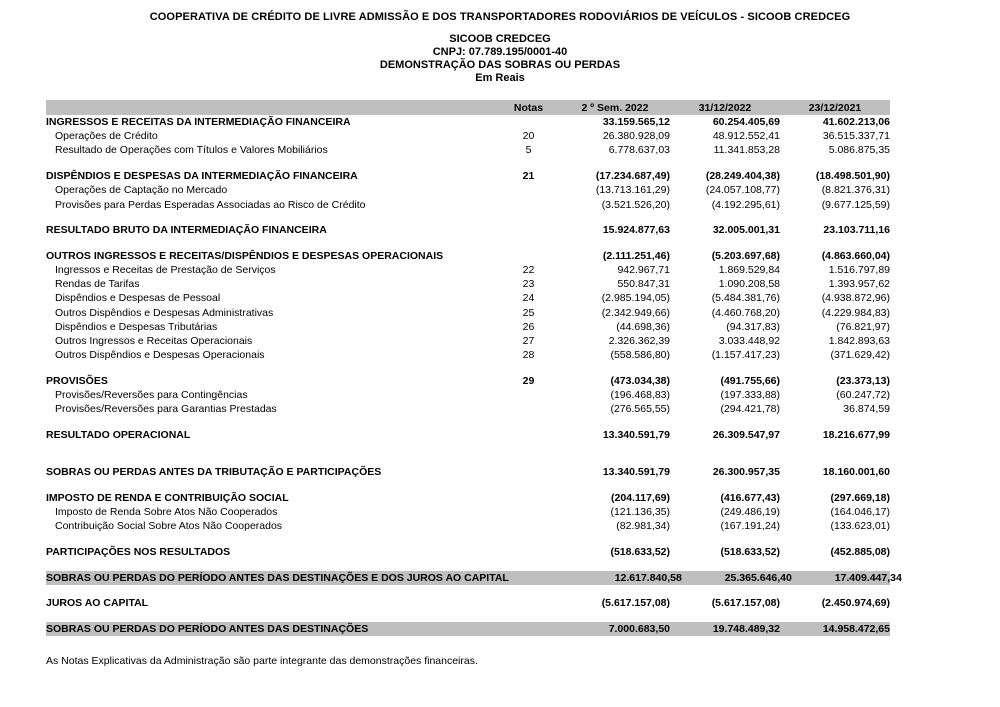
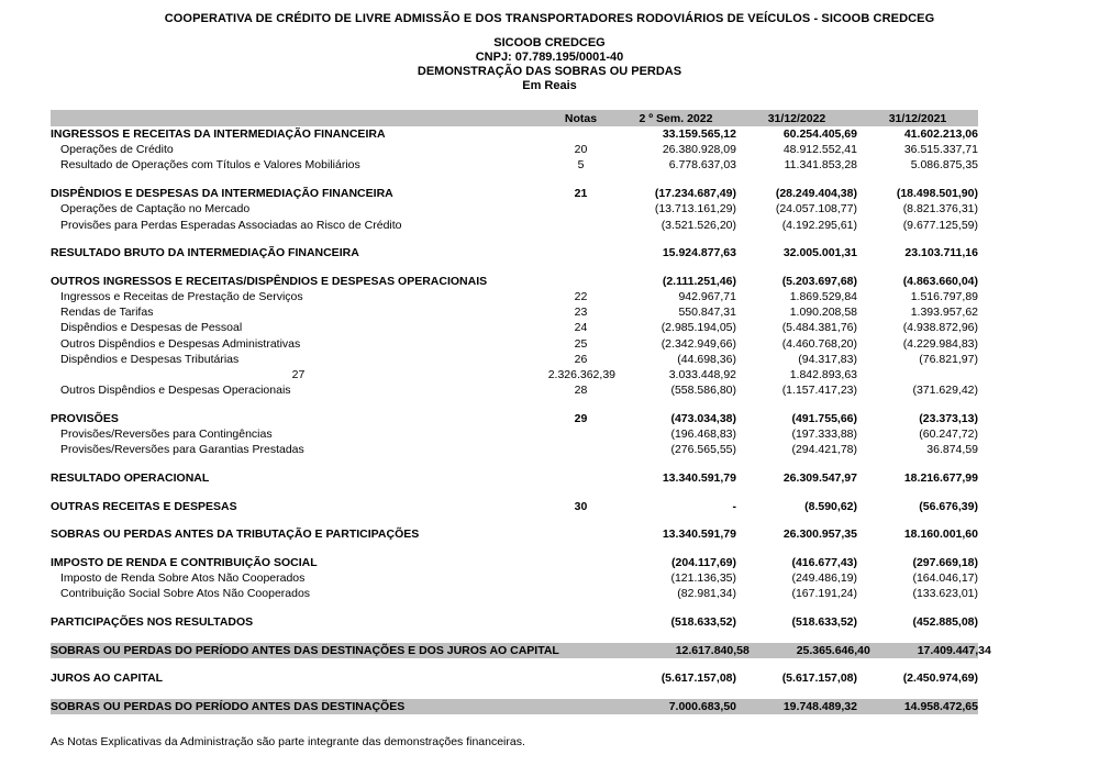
  COOPERATIVA DE CRÉDITO DE LIVRE ADMISSÃO E DOS TRANSPORTADORES RODOVIÁRIOS DE VEÍCULOS - SICOOB CREDCEG
  SICOOB CREDCEG
  CNPJ: 07.789.195/0001-40
  DEMONSTRAÇÃO DAS SOBRAS OU PERDAS
  Em Reais
  Notas
  2 º Sem. 2022
  31/12/2022
- 23/12/2021
+ 31/12/2021
  INGRESSOS E RECEITAS DA INTERMEDIAÇÃO FINANCEIRA
  33.159.565,12
  60.254.405,69
  41.602.213,06
  Operações de Crédito
  20
  26.380.928,09
  48.912.552,41
  36.515.337,71
  Resultado de Operações com Títulos e Valores Mobiliários
  5
  6.778.637,03
  11.341.853,28
  5.086.875,35
  DISPÊNDIOS E DESPESAS DA INTERMEDIAÇÃO FINANCEIRA
  21
  (17.234.687,49)
  (28.249.404,38)
  (18.498.501,90)
  Operações de Captação no Mercado
  (13.713.161,29)
  (24.057.108,77)
  (8.821.376,31)
  Provisões para Perdas Esperadas Associadas ao Risco de Crédito
  (3.521.526,20)
  (4.192.295,61)
  (9.677.125,59)
  RESULTADO BRUTO DA INTERMEDIAÇÃO FINANCEIRA
  15.924.877,63
  32.005.001,31
  23.103.711,16
  OUTROS INGRESSOS E RECEITAS/DISPÊNDIOS E DESPESAS OPERACIONAIS
  (2.111.251,46)
  (5.203.697,68)
  (4.863.660,04)
  Ingressos e Receitas de Prestação de Serviços
  22
  942.967,71
  1.869.529,84
  1.516.797,89
  Rendas de Tarifas
  23
  550.847,31
  1.090.208,58
  1.393.957,62
  Dispêndios e Despesas de Pessoal
  24
  (2.985.194,05)
  (5.484.381,76)
  (4.938.872,96)
  Outros Dispêndios e Despesas Administrativas
  25
  (2.342.949,66)
  (4.460.768,20)
  (4.229.984,83)
  Dispêndios e Despesas Tributárias
  26
  (44.698,36)
  (94.317,83)
  (76.821,97)
- Outros Ingressos e Receitas Operacionais
  27
  2.326.362,39
  3.033.448,92
  1.842.893,63
  Outros Dispêndios e Despesas Operacionais
  28
  (558.586,80)
  (1.157.417,23)
  (371.629,42)
  PROVISÕES
  29
  (473.034,38)
  (491.755,66)
  (23.373,13)
  Provisões/Reversões para Contingências
  (196.468,83)
  (197.333,88)
  (60.247,72)
  Provisões/Reversões para Garantias Prestadas
  (276.565,55)
  (294.421,78)
  36.874,59
  RESULTADO OPERACIONAL
  13.340.591,79
  26.309.547,97
  18.216.677,99
+ OUTRAS RECEITAS E DESPESAS
+ 30
+ -
+ (8.590,62)
+ (56.676,39)
  SOBRAS OU PERDAS ANTES DA TRIBUTAÇÃO E PARTICIPAÇÕES
  13.340.591,79
  26.300.957,35
  18.160.001,60
  IMPOSTO DE RENDA E CONTRIBUIÇÃO SOCIAL
  (204.117,69)
  (416.677,43)
  (297.669,18)
  Imposto de Renda Sobre Atos Não Cooperados
  (121.136,35)
  (249.486,19)
  (164.046,17)
  Contribuição Social Sobre Atos Não Cooperados
  (82.981,34)
  (167.191,24)
  (133.623,01)
  PARTICIPAÇÕES NOS RESULTADOS
  (518.633,52)
  (518.633,52)
  (452.885,08)
  SOBRAS OU PERDAS DO PERÍODO ANTES DAS DESTINAÇÕES E DOS JUROS AO CAPITAL
  12.617.840,58
  25.365.646,40
  17.409.447,34
  JUROS AO CAPITAL
  (5.617.157,08)
  (5.617.157,08)
  (2.450.974,69)
  SOBRAS OU PERDAS DO PERÍODO ANTES DAS DESTINAÇÕES
  7.000.683,50
  19.748.489,32
  14.958.472,65
  As Notas Explicativas da Administração são parte integrante das demonstrações financeiras.
